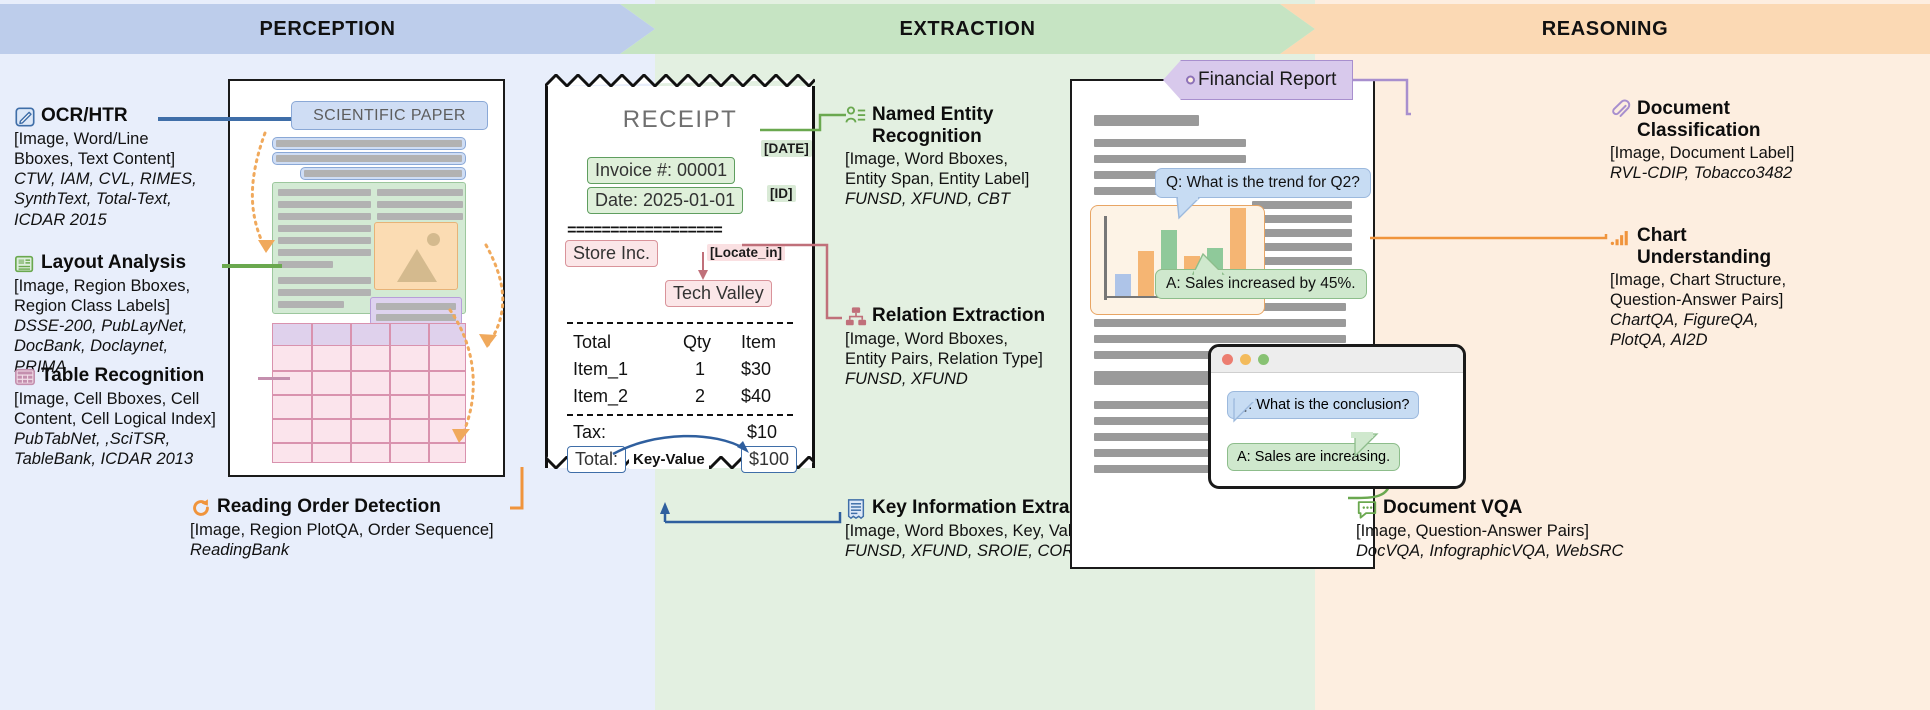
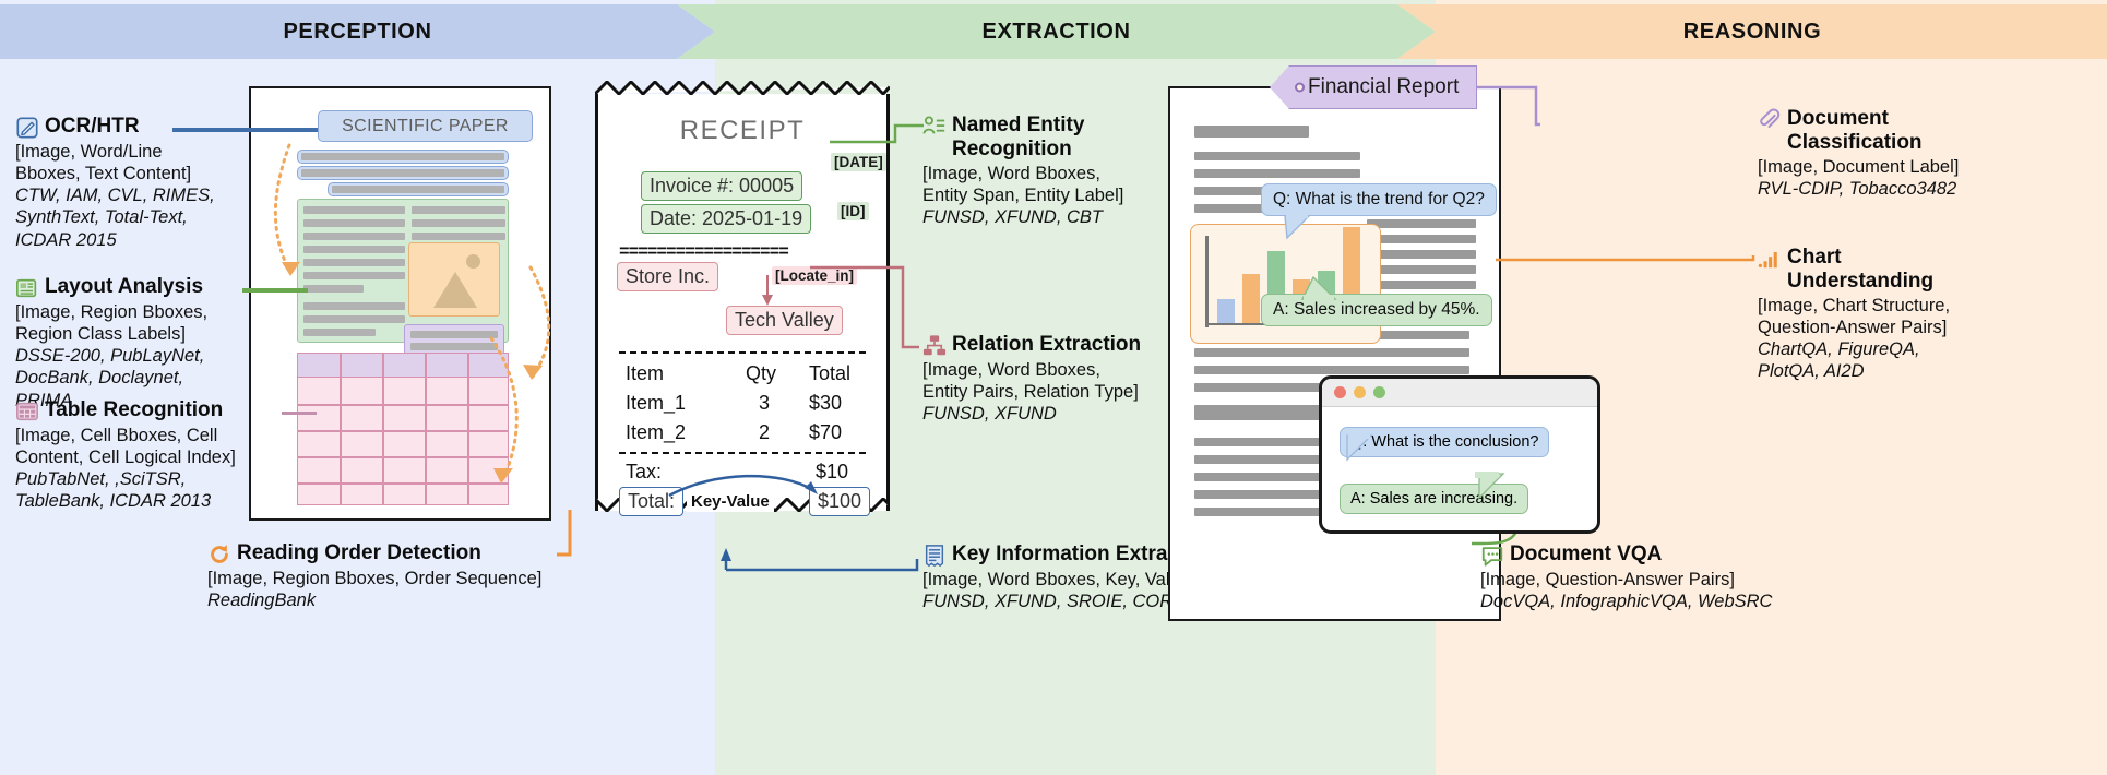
  PERCEPTION
  EXTRACTION
  REASONING
  SCIENTIFIC PAPER
  OCR/HTR
  [Image, Word/Line
  Bboxes, Text Content]
  CTW, IAM, CVL, RIMES,
  SynthText, Total-Text,
  ICDAR 2015
  Layout Analysis
  [Image, Region Bboxes,
  Region Class Labels]
  DSSE-200, PubLayNet,
  DocBank, Doclaynet,
  PRIMA
  Table Recognition
  [Image, Cell Bboxes, Cell
  Content, Cell Logical Index]
  PubTabNet, ,SciTSR,
  TableBank, ICDAR 2013
  Reading Order Detection
- [Image, Region PlotQA, Order Sequence]
+ [Image, Region Bboxes, Order Sequence]
  ReadingBank
  RECEIPT
- Invoice #: 00001
+ Invoice #: 00005
- Date: 2025-01-01
+ Date: 2025-01-19
  [DATE]
  [ID]
  ==================
  Store Inc.
  [Locate_in]
  Tech Valley
- Total
+ Item
  Qty
- Item
+ Total
  Item_1
- 1
+ 3
  $30
  Item_2
  2
- $40
+ $70
  Tax:
  $10
  Total:
  $100
  Key-Value
  Named Entity
  Recognition
  [Image, Word Bboxes,
  Entity Span, Entity Label]
  FUNSD, XFUND, CBT
  Relation Extraction
  [Image, Word Bboxes,
  Entity Pairs, Relation Type]
  FUNSD, XFUND
  Key Information Extra
  [Image, Word Bboxes, Key, Va
  FUNSD, XFUND, SROIE, COR
  Financial Report
  Q: What is the trend for Q2?
  A: Sales increased by 45%.
  What is the conclusion?
  A: Sales are increasing.
  Document
  Classification
  [Image, Document Label]
  RVL-CDIP, Tobacco3482
  Chart
  Understanding
  [Image, Chart Structure,
  Question-Answer Pairs]
  ChartQA, FigureQA,
  PlotQA, AI2D
  Document VQA
  [Image, Question-Answer Pairs]
  DocVQA, InfographicVQA, WebSRC
